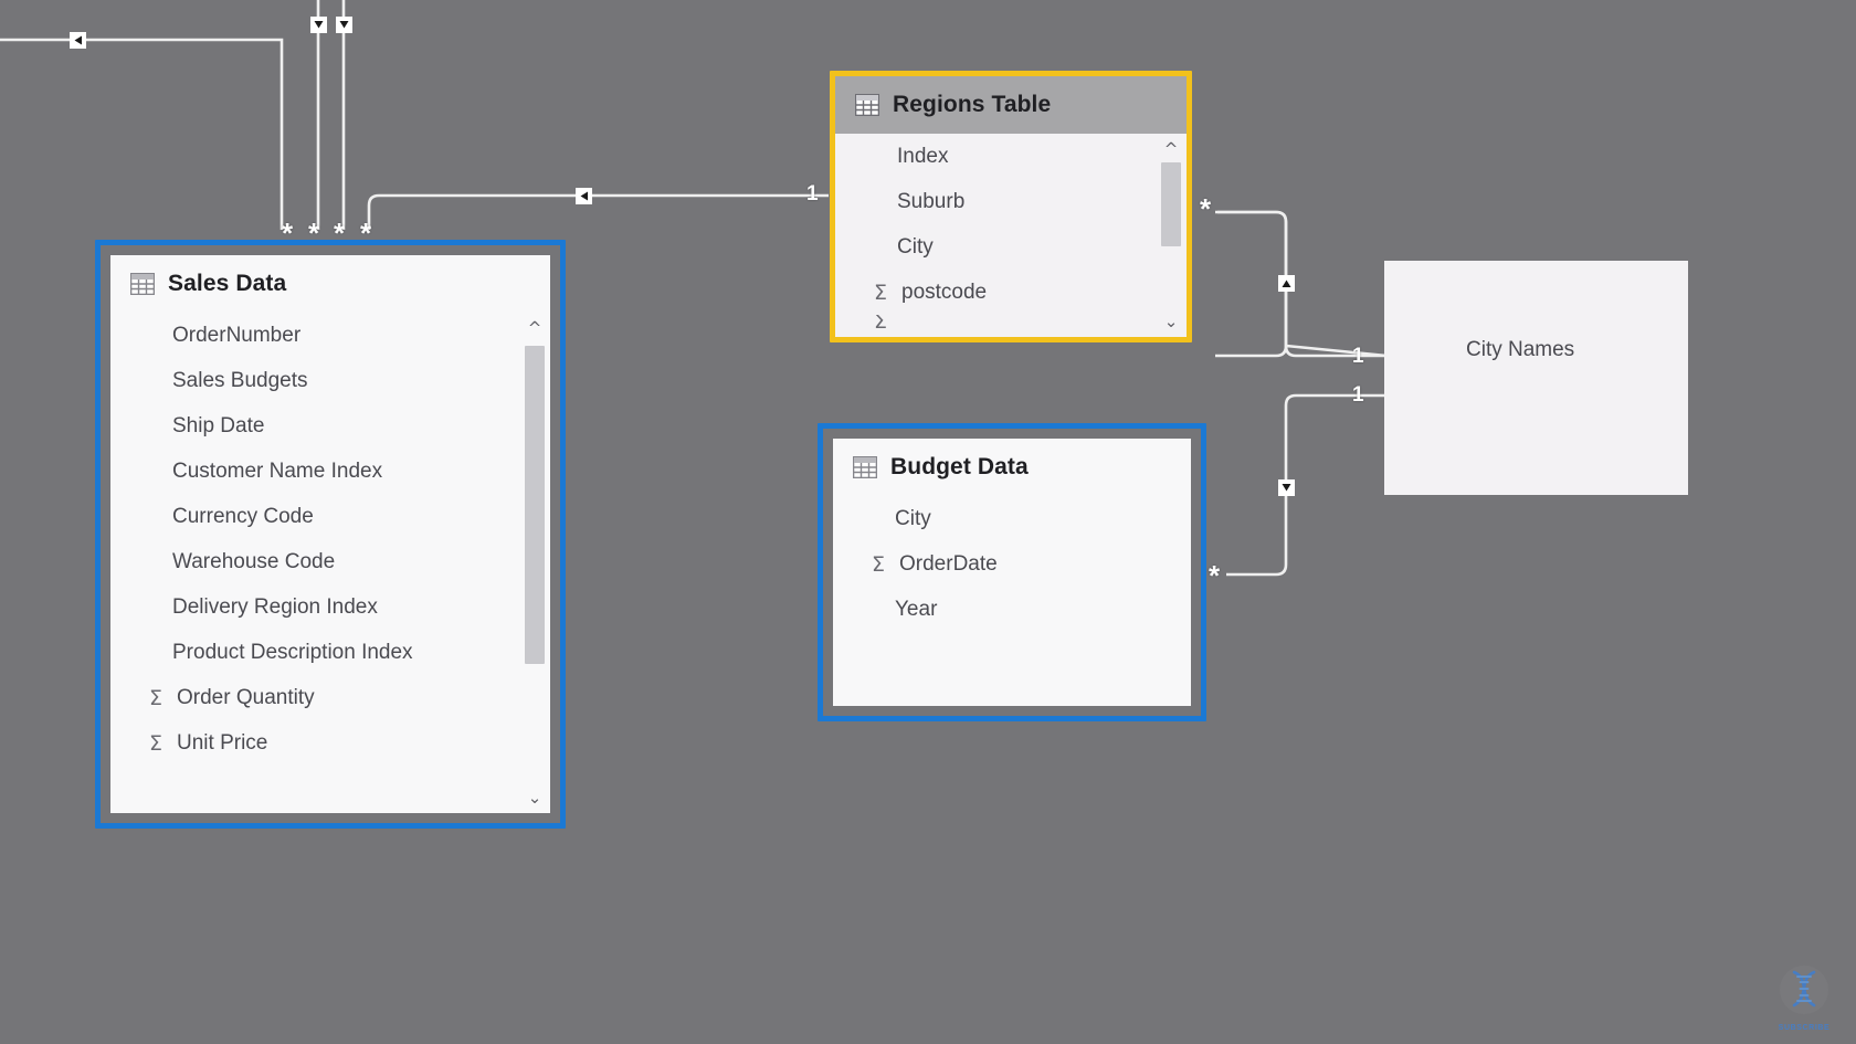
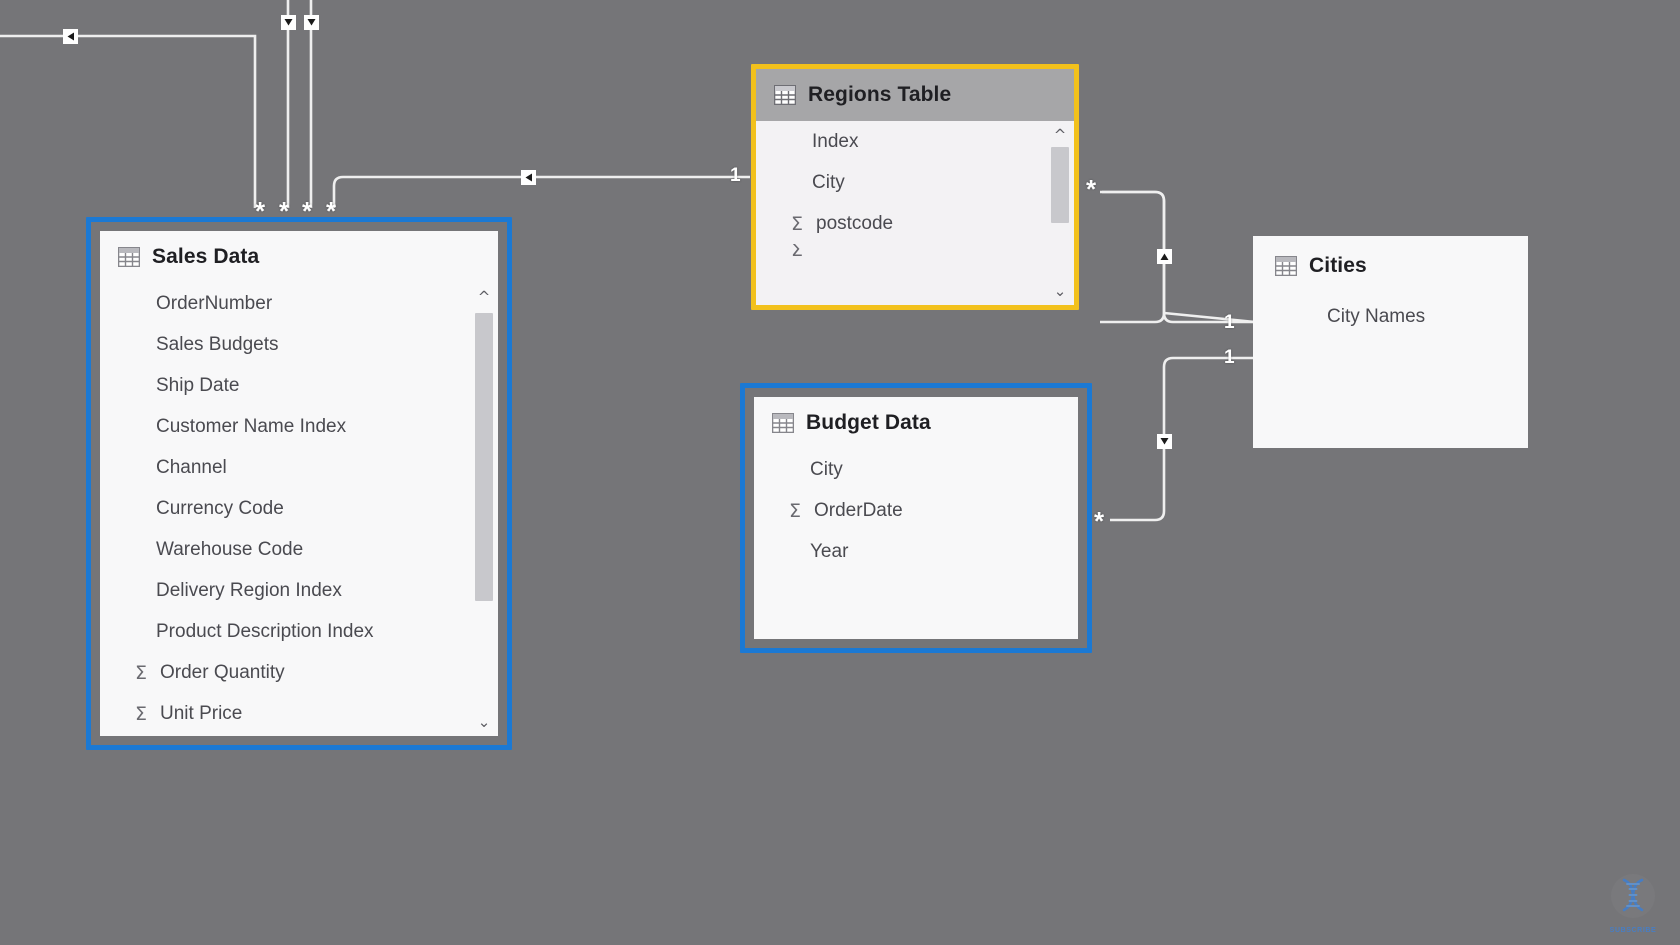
  *
  *
  *
  *
  1
  *
  1
  1
  *
  Sales Data
  OrderNumber
  Sales Budgets
  Ship Date
  Customer Name Index
+ Channel
  Currency Code
  Warehouse Code
  Delivery Region Index
  Product Description Index
  Σ
  Order Quantity
  Σ
  Unit Price
  ^
  ⌄
  Regions Table
  Index
- Suburb
  City
  Σ
  postcode
  Σ
  ^
  ⌄
  Budget Data
  City
  Σ
  OrderDate
  Year
+ Cities
  City Names
